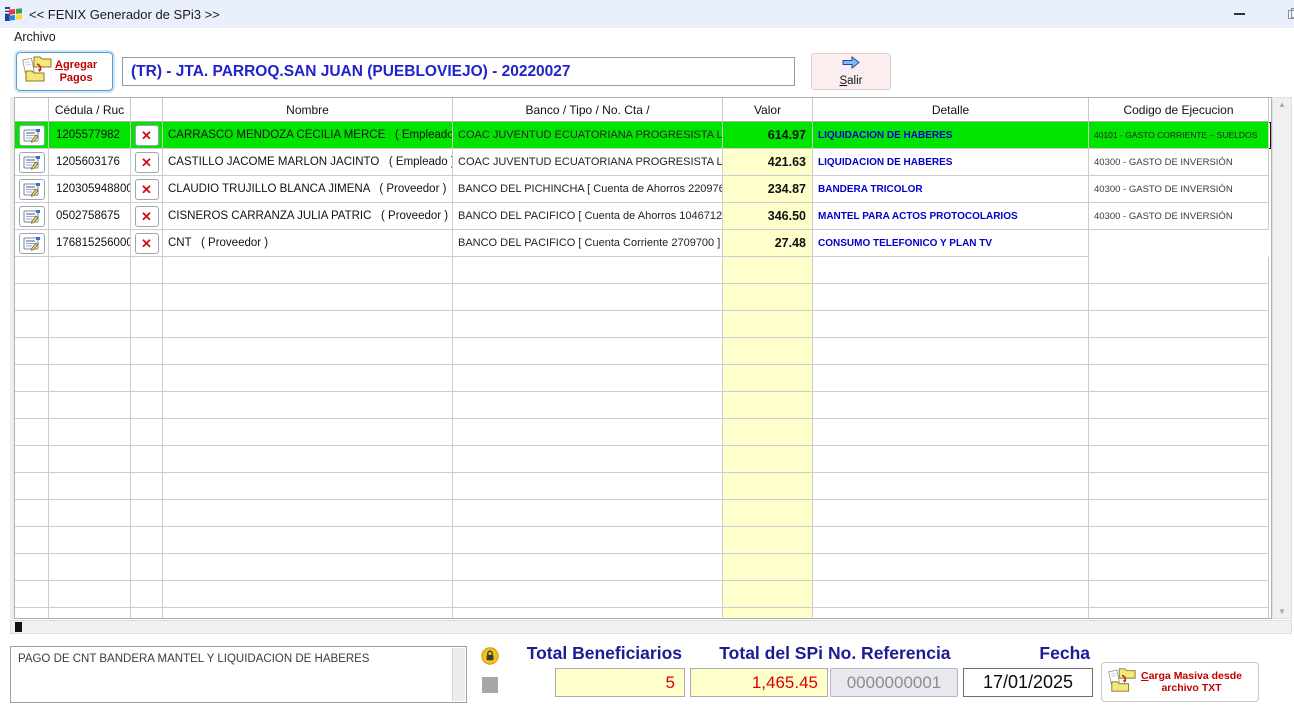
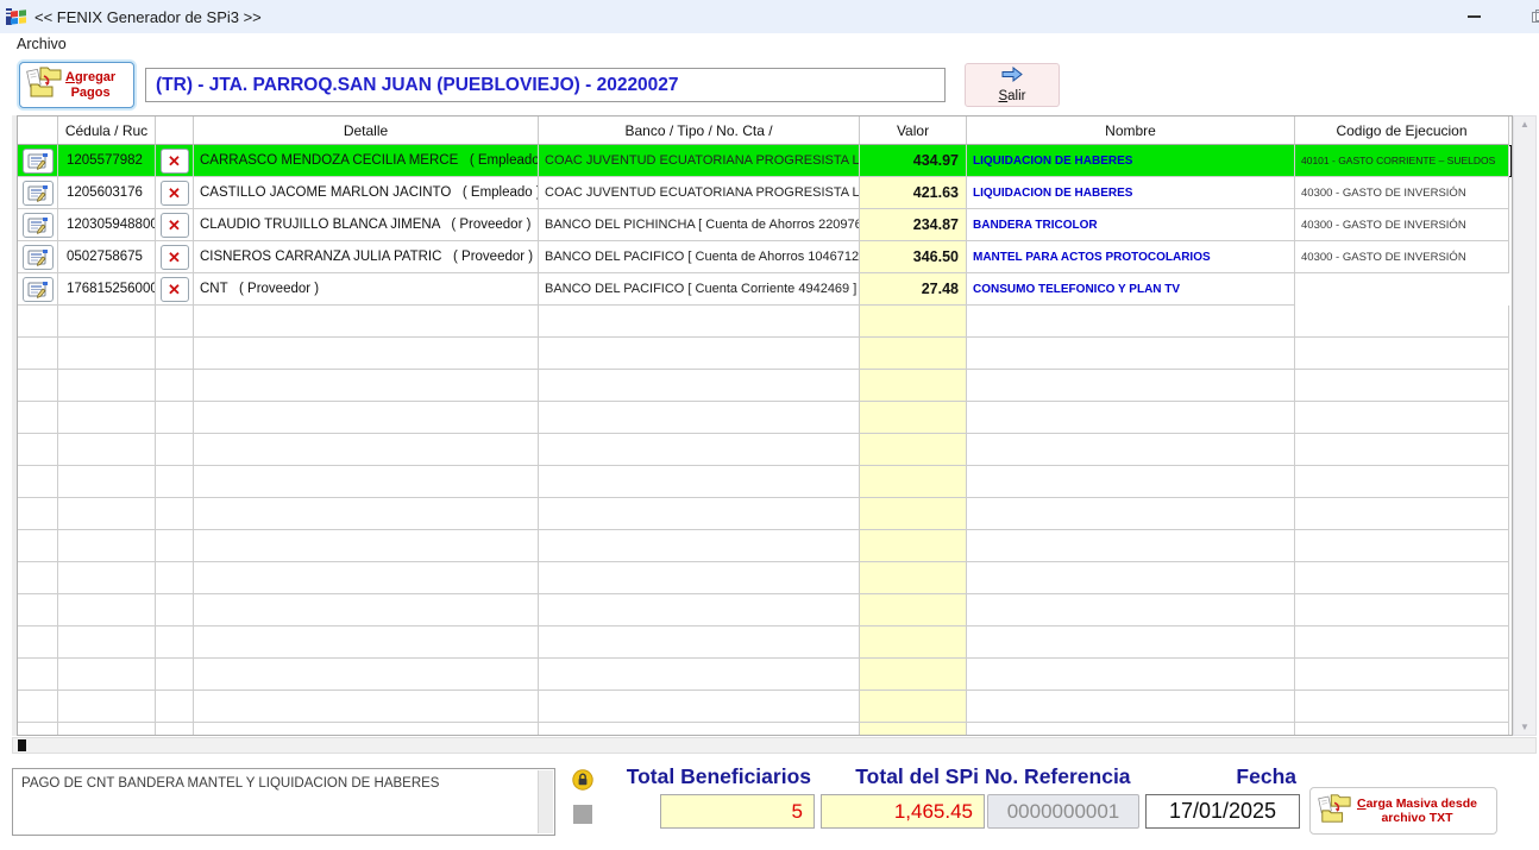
  << FENIX Generador de SPi3 >>
  Archivo
  Agregar
  Pagos
  (TR) - JTA. PARROQ.SAN JUAN (PUEBLOVIEJO) - 20220027
  Salir
  Cédula / Ruc
- Nombre
+ Detalle
  Banco / Tipo / No. Cta /
  Valor
- Detalle
+ Nombre
  Codigo de Ejecucion
  1205577982
  ✕
  CARRASCO MENDOZA CECILIA MERCE ( Empleado
  COAC JUVENTUD ECUATORIANA PROGRESISTA L
- 614.97
+ 434.97
  LIQUIDACION DE HABERES
  40101 - GASTO CORRIENTE – SUELDOS
  1205603176
  ✕
  CASTILLO JACOME MARLON JACINTO ( Empleado )
  COAC JUVENTUD ECUATORIANA PROGRESISTA L
  421.63
  LIQUIDACION DE HABERES
  40300 - GASTO DE INVERSIÓN
  120305948800
  ✕
  CLAUDIO TRUJILLO BLANCA JIMENA ( Proveedor )
  BANCO DEL PICHINCHA [ Cuenta de Ahorros 220976
  234.87
  BANDERA TRICOLOR
  40300 - GASTO DE INVERSIÓN
  0502758675
  ✕
  CISNEROS CARRANZA JULIA PATRIC ( Proveedor )
  BANCO DEL PACIFICO [ Cuenta de Ahorros 1046712
  346.50
  MANTEL PARA ACTOS PROTOCOLARIOS
  40300 - GASTO DE INVERSIÓN
  176815256000
  ✕
  CNT ( Proveedor )
- BANCO DEL PACIFICO [ Cuenta Corriente 2709700 ]
+ BANCO DEL PACIFICO [ Cuenta Corriente 4942469 ]
  27.48
  CONSUMO TELEFONICO Y PLAN TV
  ▲
  ▼
  PAGO DE CNT BANDERA MANTEL Y LIQUIDACION DE HABERES
  Total Beneficiarios
  Total del SPi
  No. Referencia
  Fecha
  5
  1,465.45
  0000000001
  17/01/2025
  Carga Masiva desde
  archivo TXT
